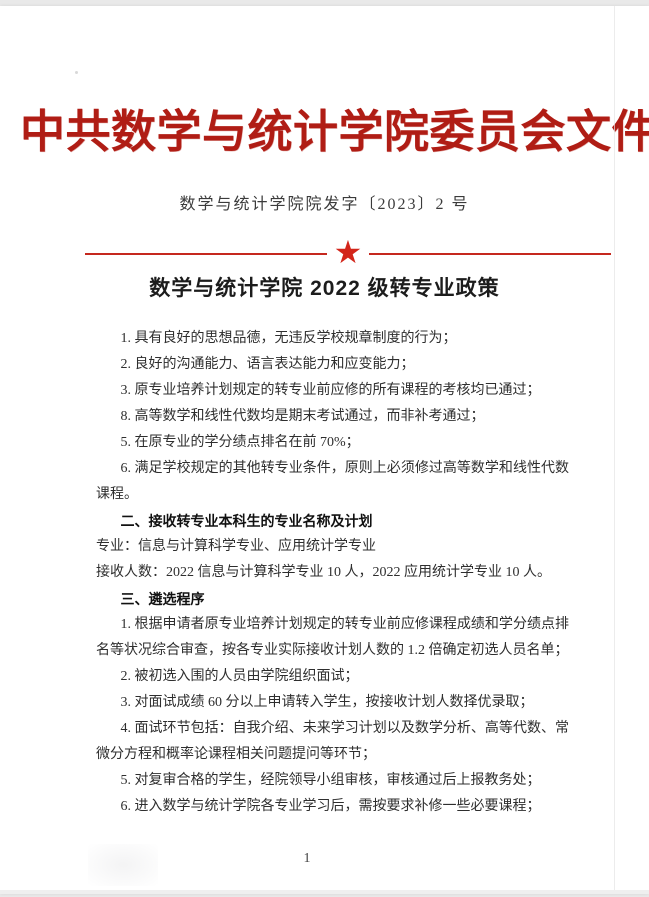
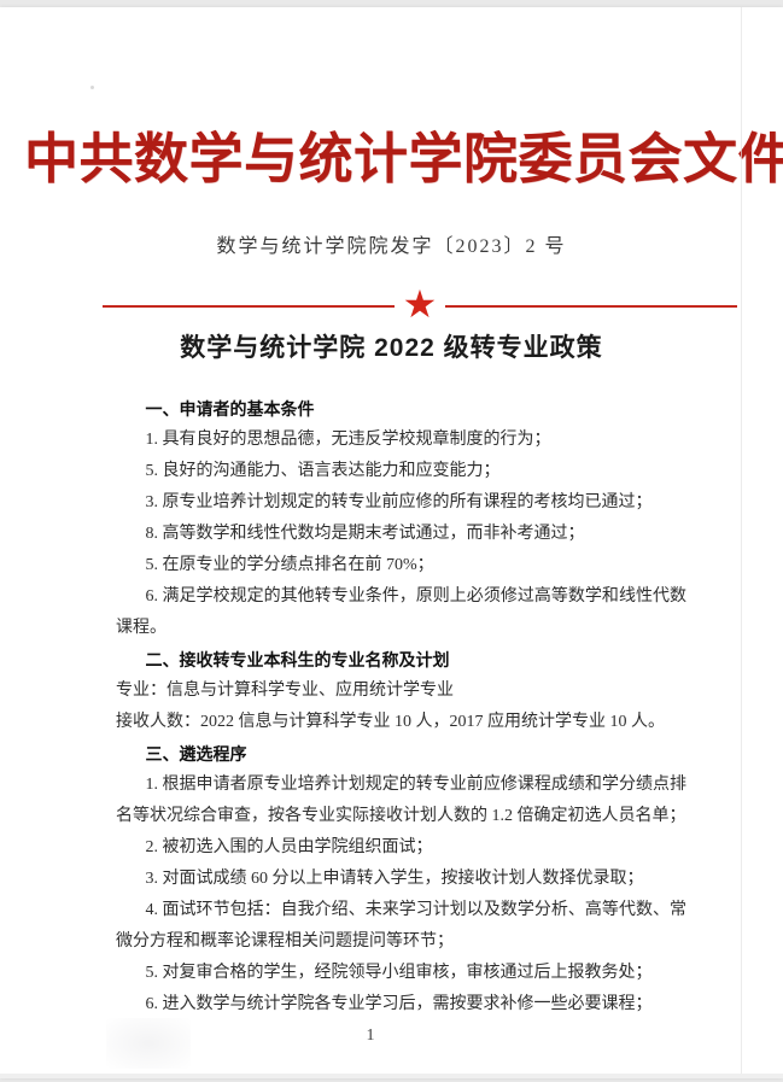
  中共数学与统计学院委员会文件
  数学与统计学院院发字〔2023〕2 号
  ★
  数学与统计学院 2022 级转专业政策
+ 一、申请者的基本条件
  1. 具有良好的思想品德，无违反学校规章制度的行为；
- 2. 良好的沟通能力、语言表达能力和应变能力；
+ 5. 良好的沟通能力、语言表达能力和应变能力；
  3. 原专业培养计划规定的转专业前应修的所有课程的考核均已通过；
  8. 高等数学和线性代数均是期末考试通过，而非补考通过；
  5. 在原专业的学分绩点排名在前 70%；
  6. 满足学校规定的其他转专业条件，原则上必须修过高等数学和线性代数课程。
  二、接收转专业本科生的专业名称及计划
  专业：信息与计算科学专业、应用统计学专业
- 接收人数：2022 信息与计算科学专业 10 人，2022 应用统计学专业 10 人。
+ 接收人数：2022 信息与计算科学专业 10 人，2017 应用统计学专业 10 人。
  三、遴选程序
  1. 根据申请者原专业培养计划规定的转专业前应修课程成绩和学分绩点排名等状况综合审查，按各专业实际接收计划人数的 1.2 倍确定初选人员名单；
  2. 被初选入围的人员由学院组织面试；
  3. 对面试成绩 60 分以上申请转入学生，按接收计划人数择优录取；
  4. 面试环节包括：自我介绍、未来学习计划以及数学分析、高等代数、常微分方程和概率论课程相关问题提问等环节；
  5. 对复审合格的学生，经院领导小组审核，审核通过后上报教务处；
  6. 进入数学与统计学院各专业学习后，需按要求补修一些必要课程；
  1
